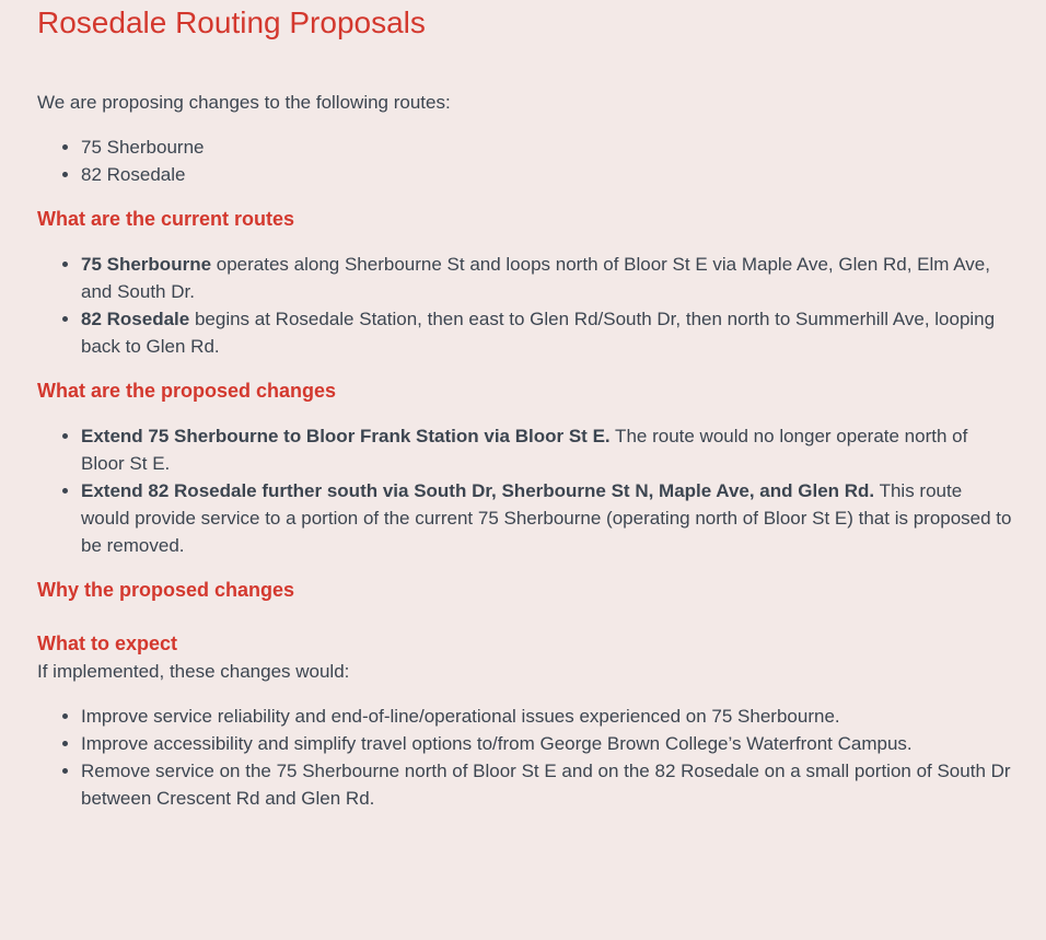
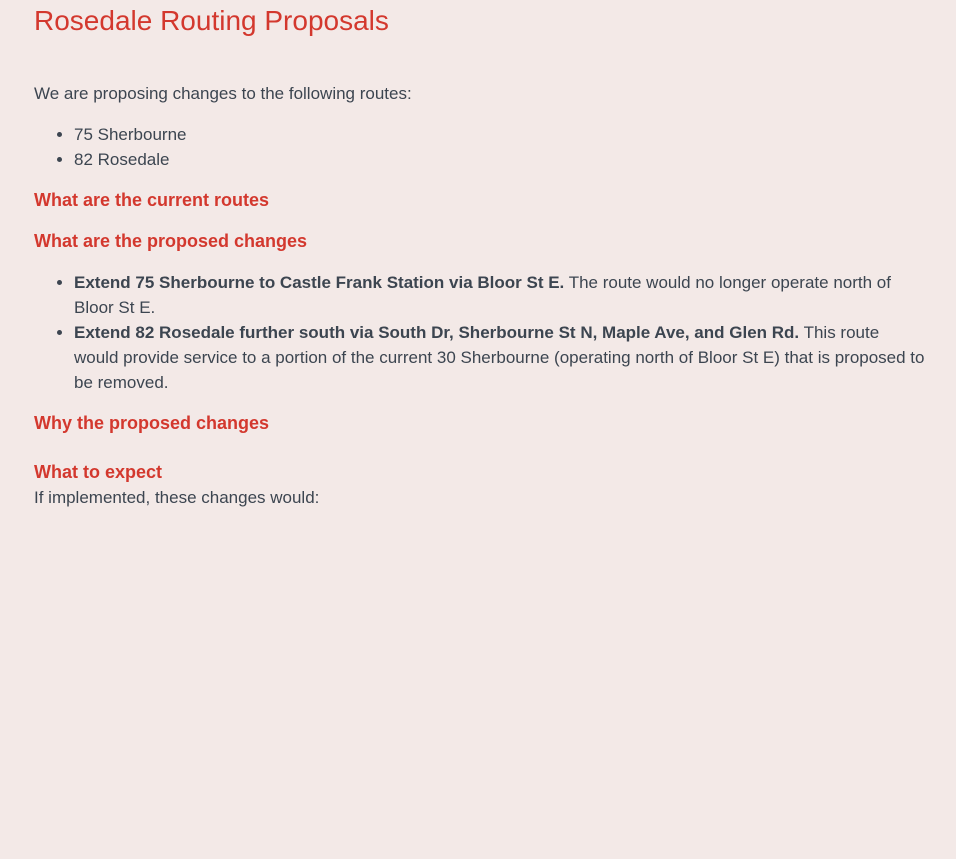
  Rosedale Routing Proposals
  We are proposing changes to the following routes:
  75 Sherbourne
  82 Rosedale
  What are the current routes
- 75 Sherbourne operates along Sherbourne St and loops north of Bloor St E via Maple Ave, Glen Rd, Elm Ave, and South Dr.
- 82 Rosedale begins at Rosedale Station, then east to Glen Rd/South Dr, then north to Summerhill Ave, looping back to Glen Rd.
  What are the proposed changes
- Extend 75 Sherbourne to Bloor Frank Station via Bloor St E. The route would no longer operate north of Bloor St E.
+ Extend 75 Sherbourne to Castle Frank Station via Bloor St E. The route would no longer operate north of Bloor St E.
- Extend 82 Rosedale further south via South Dr, Sherbourne St N, Maple Ave, and Glen Rd. This route would provide service to a portion of the current 75 Sherbourne (operating north of Bloor St E) that is proposed to be removed.
+ Extend 82 Rosedale further south via South Dr, Sherbourne St N, Maple Ave, and Glen Rd. This route would provide service to a portion of the current 30 Sherbourne (operating north of Bloor St E) that is proposed to be removed.
  Why the proposed changes
  What to expect
  If implemented, these changes would:
- Improve service reliability and end-of-line/operational issues experienced on 75 Sherbourne.
- Improve accessibility and simplify travel options to/from George Brown College’s Waterfront Campus.
- Remove service on the 75 Sherbourne north of Bloor St E and on the 82 Rosedale on a small portion of South Dr between Crescent Rd and Glen Rd.
